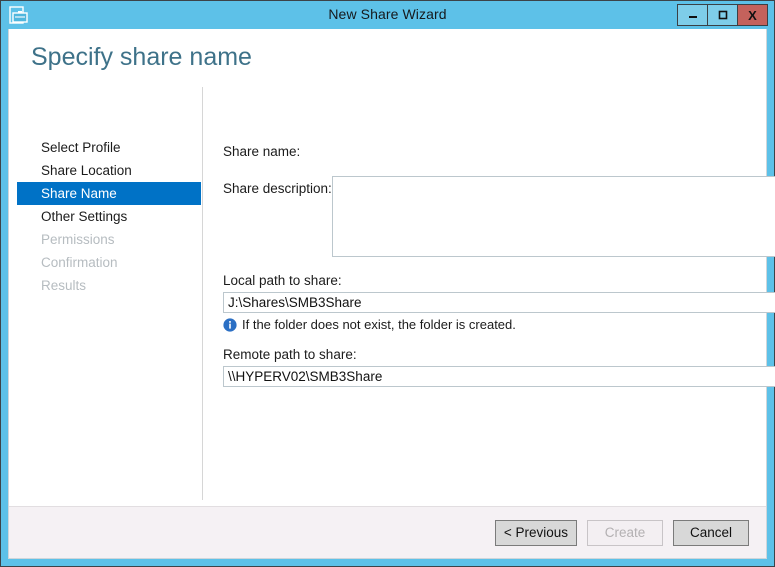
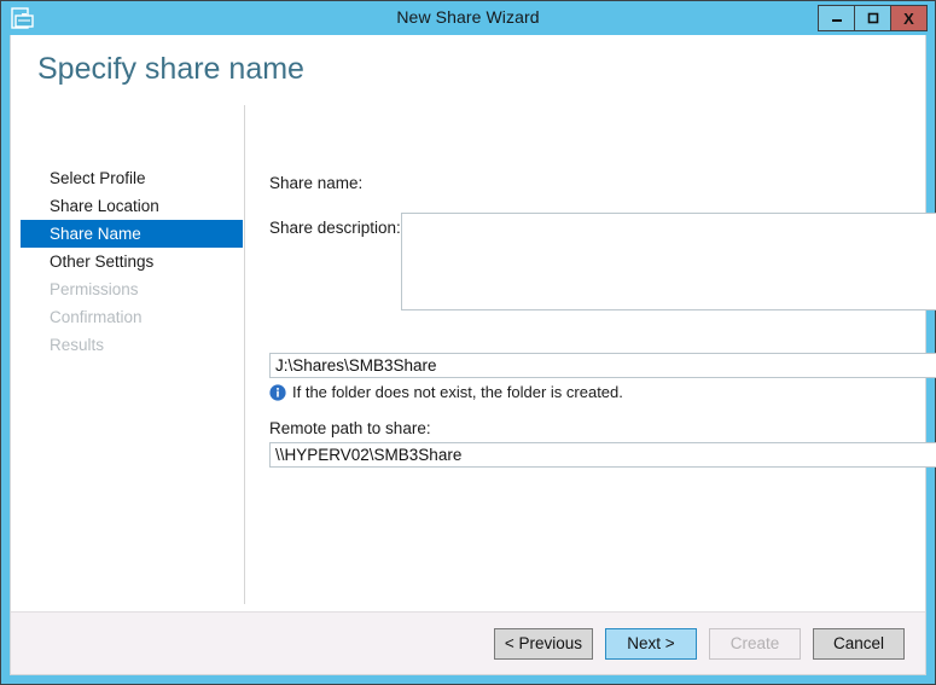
  New Share Wizard
  X
  Specify share name
  Select Profile
  Share Location
  Share Name
  Other Settings
  Permissions
  Confirmation
  Results
  Share name:
  Share description:
- Local path to share:
  J:\Shares\SMB3Share
  If the folder does not exist, the folder is created.
  Remote path to share:
  \\HYPERV02\SMB3Share
  < Previous
+ Next >
  Create
  Cancel
